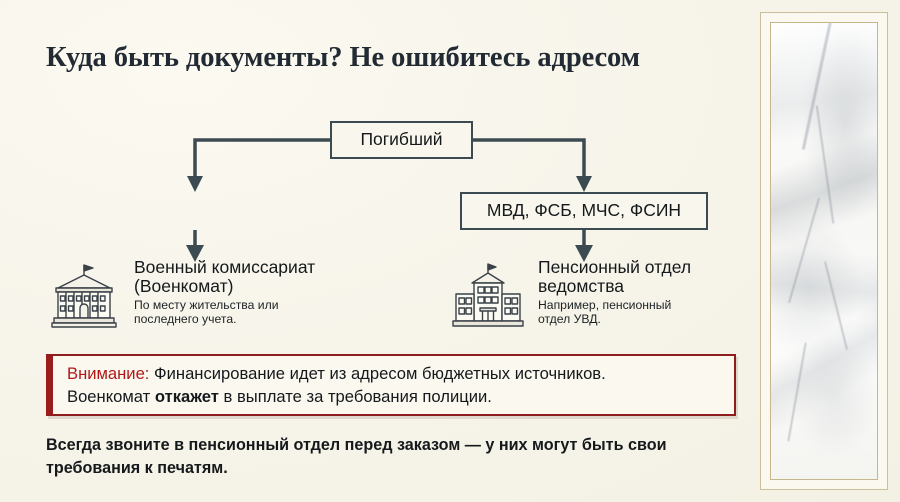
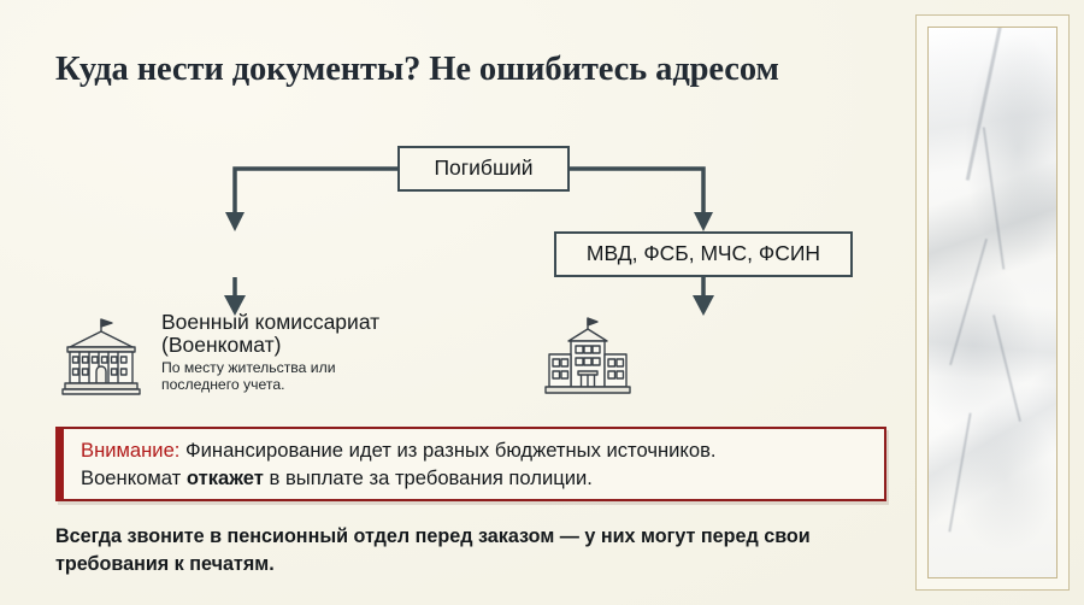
- Куда быть документы? Не ошибитесь адресом
+ Куда нести документы? Не ошибитесь адресом
  Погибший
  МВД, ФСБ, МЧС, ФСИН
  Военный комиссариат
  (Военкомат)
  По месту жительства или
  последнего учета.
- Пенсионный отдел
- ведомства
- Например, пенсионный
- отдел УВД.
- Внимание: Финансирование идет из адресом бюджетных источников.
+ Внимание: Финансирование идет из разных бюджетных источников.
  Военкомат откажет в выплате за требования полиции.
- Всегда звоните в пенсионный отдел перед заказом — у них могут быть свои требования к печатям.
+ Всегда звоните в пенсионный отдел перед заказом — у них могут перед свои требования к печатям.
